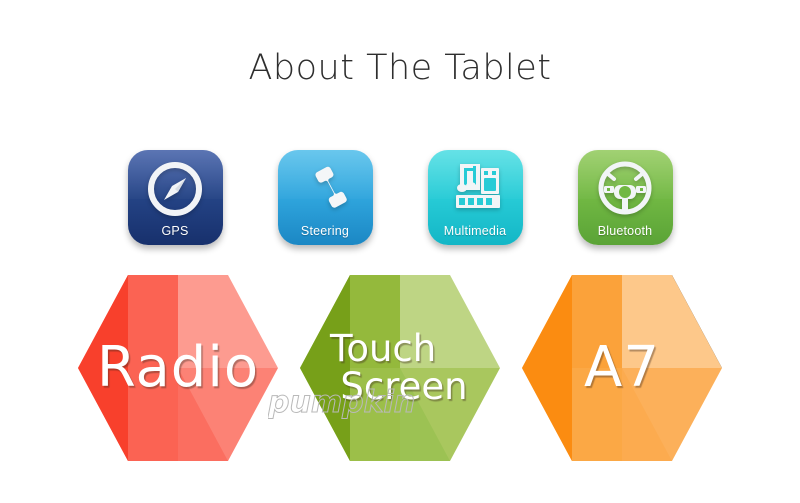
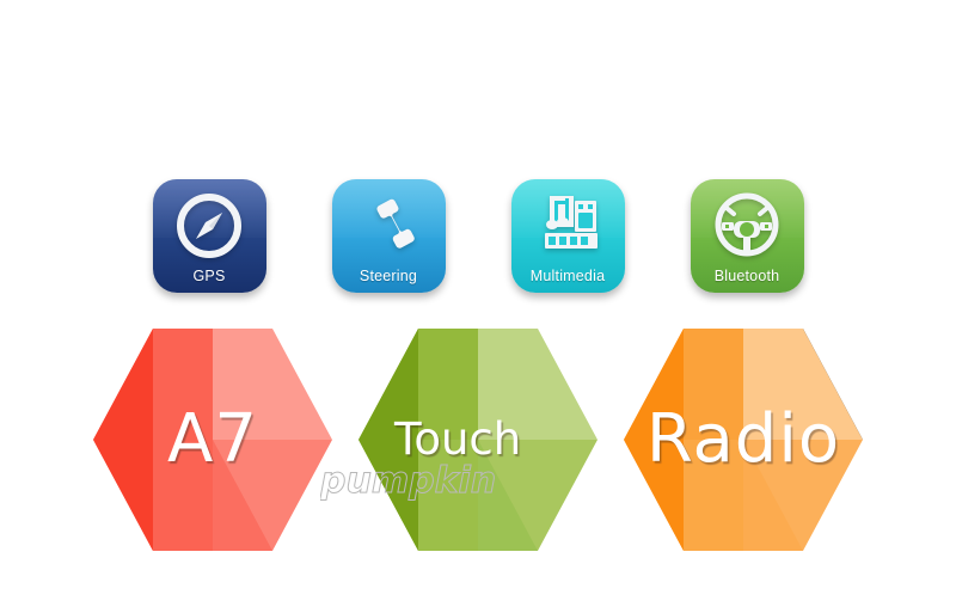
- About The Tablet
  GPS
  Steering
  Multimedia
  Bluetooth
- Radio
+ A7
  Touch
- Screen
- A7
+ Radio
  pumpkin
